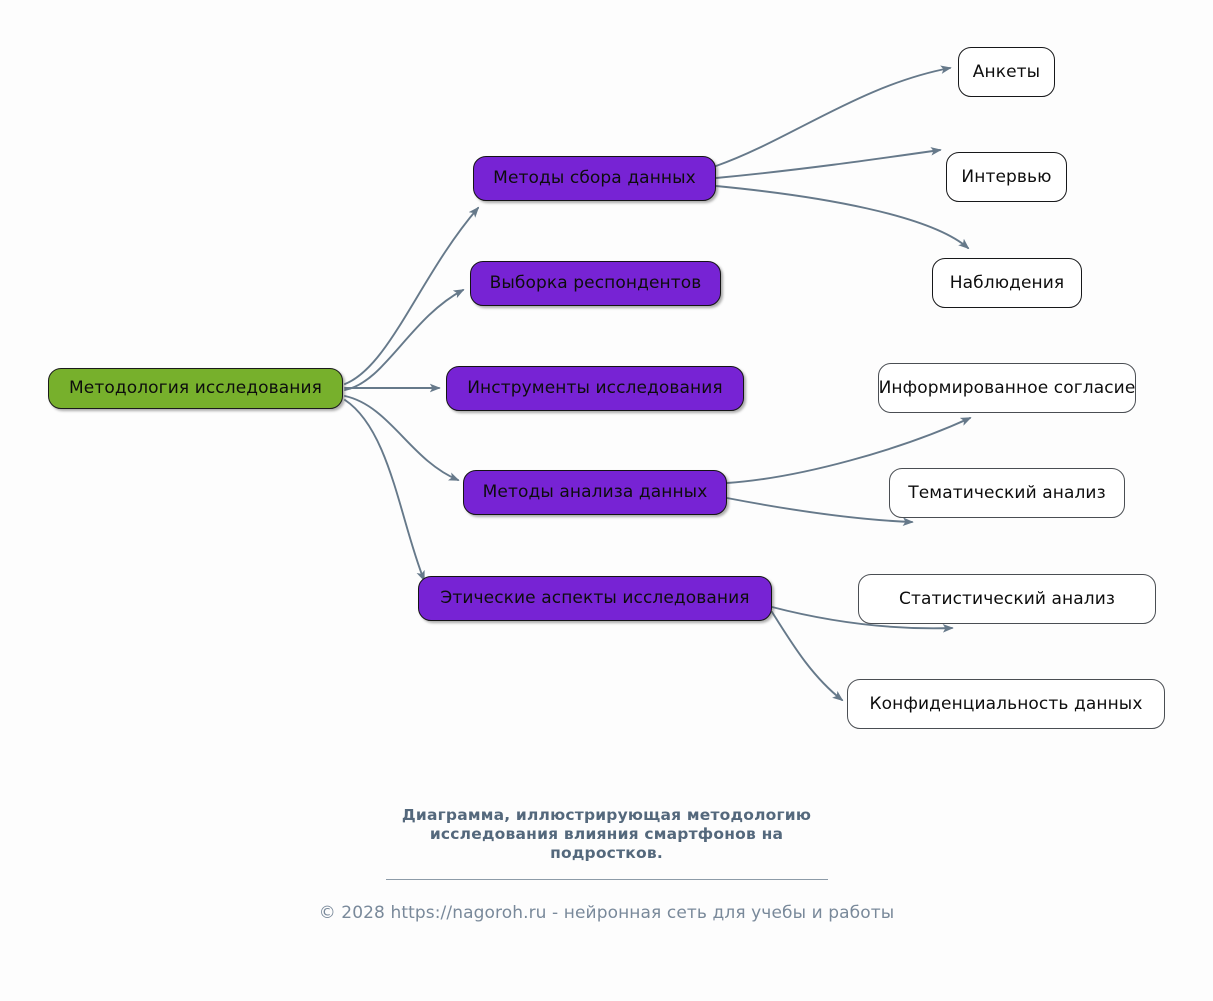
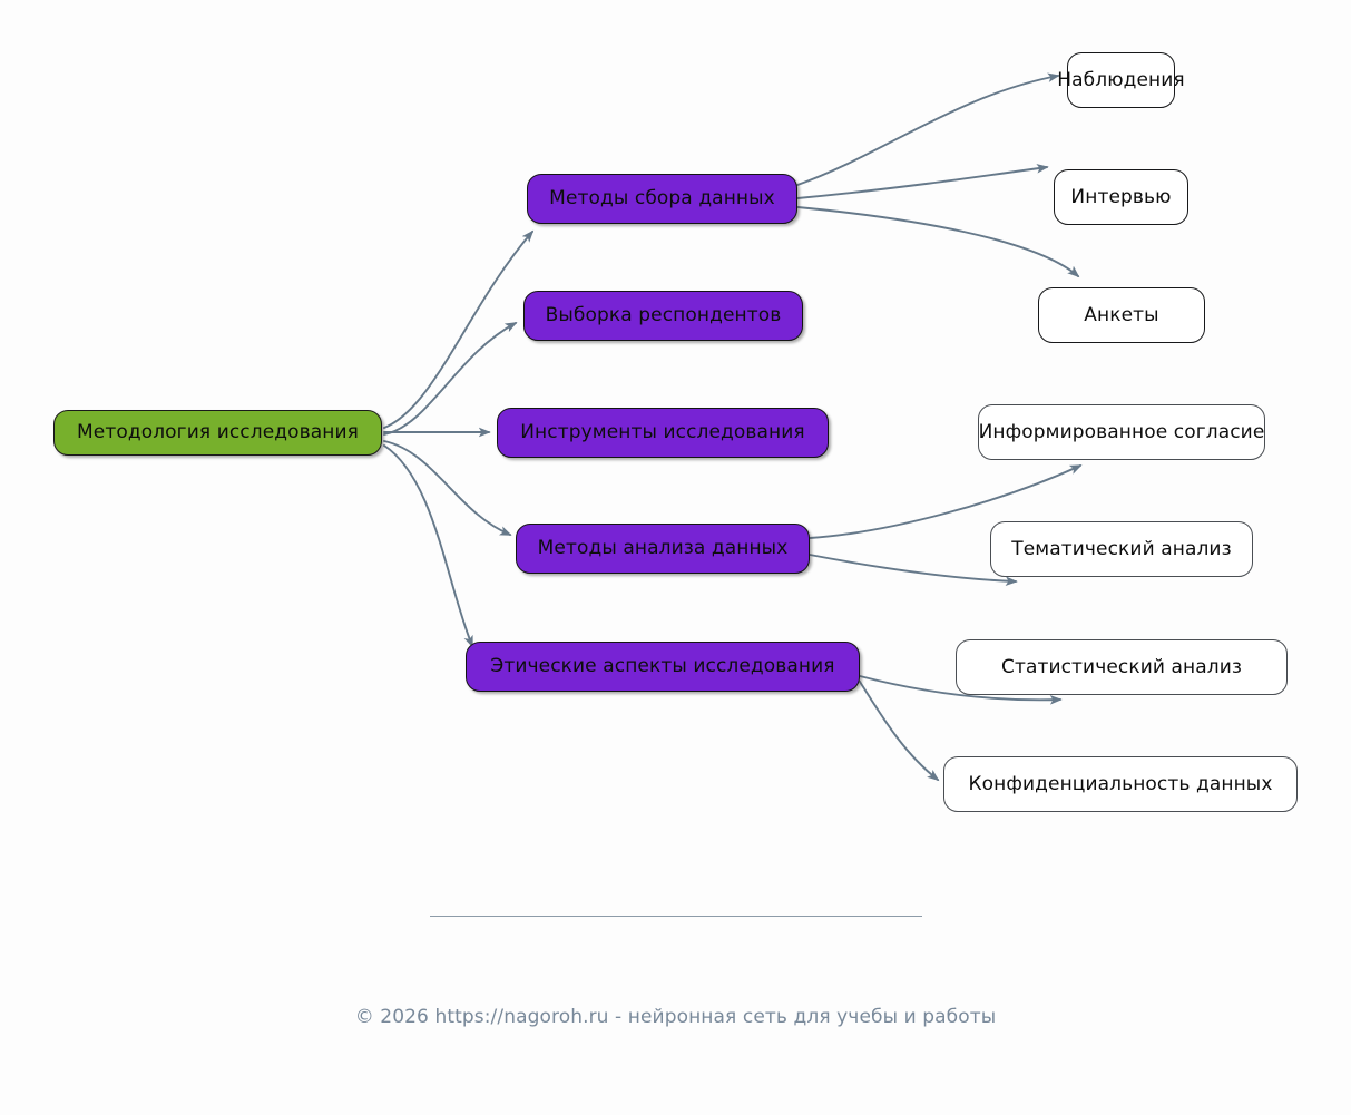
  Методология исследования
  Методы сбора данных
  Выборка респондентов
  Инструменты исследования
  Методы анализа данных
  Этические аспекты исследования
- Анкеты
+ Наблюдения
  Интервью
- Наблюдения
+ Анкеты
  Информированное согласие
  Тематический анализ
  Статистический анализ
  Конфиденциальность данных
- Диаграмма, иллюстрирующая методологию исследования влияния смартфонов на подростков.
- © 2028 https://nagoroh.ru - нейронная сеть для учебы и работы
+ © 2026 https://nagoroh.ru - нейронная сеть для учебы и работы
